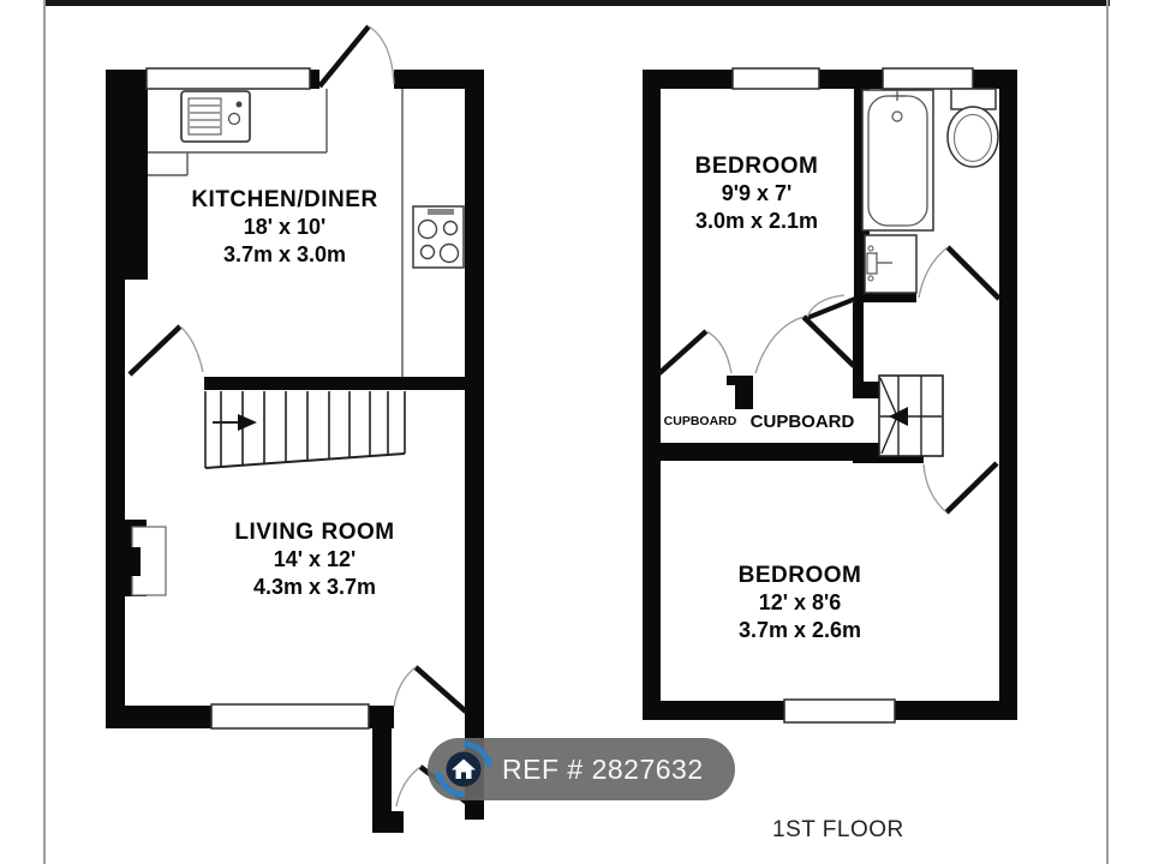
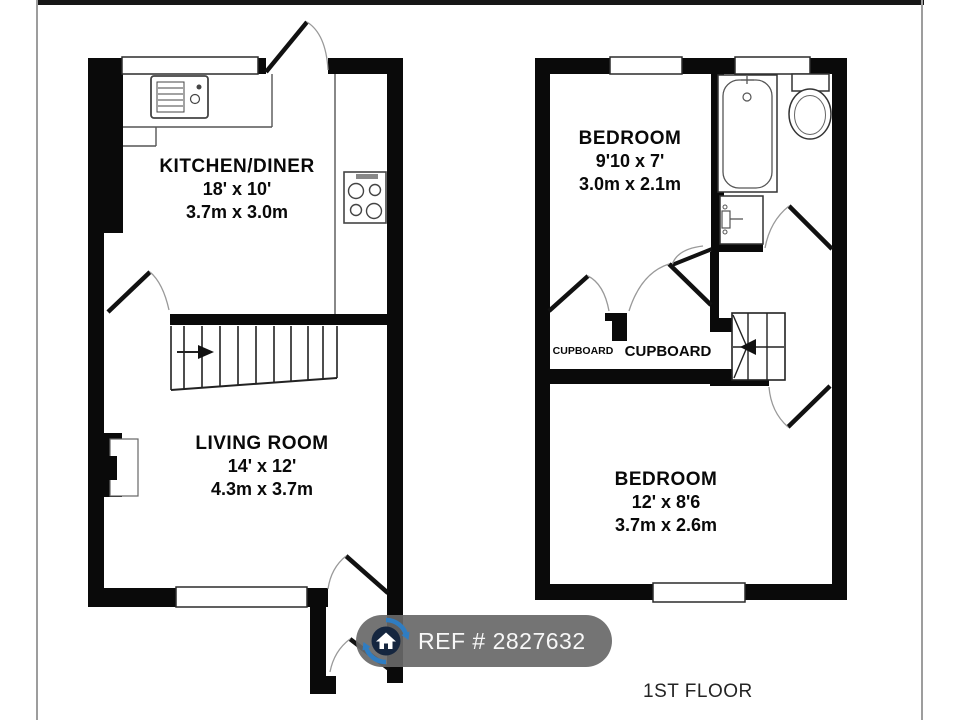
  KITCHEN/DINER
  18' x 10'
  3.7m x 3.0m
  LIVING ROOM
  14' x 12'
  4.3m x 3.7m
  BEDROOM
- 9'9 x 7'
+ 9'10 x 7'
  3.0m x 2.1m
  BEDROOM
  12' x 8'6
  3.7m x 2.6m
  CUPBOARD
  CUPBOARD
  1ST FLOOR
  REF # 2827632
